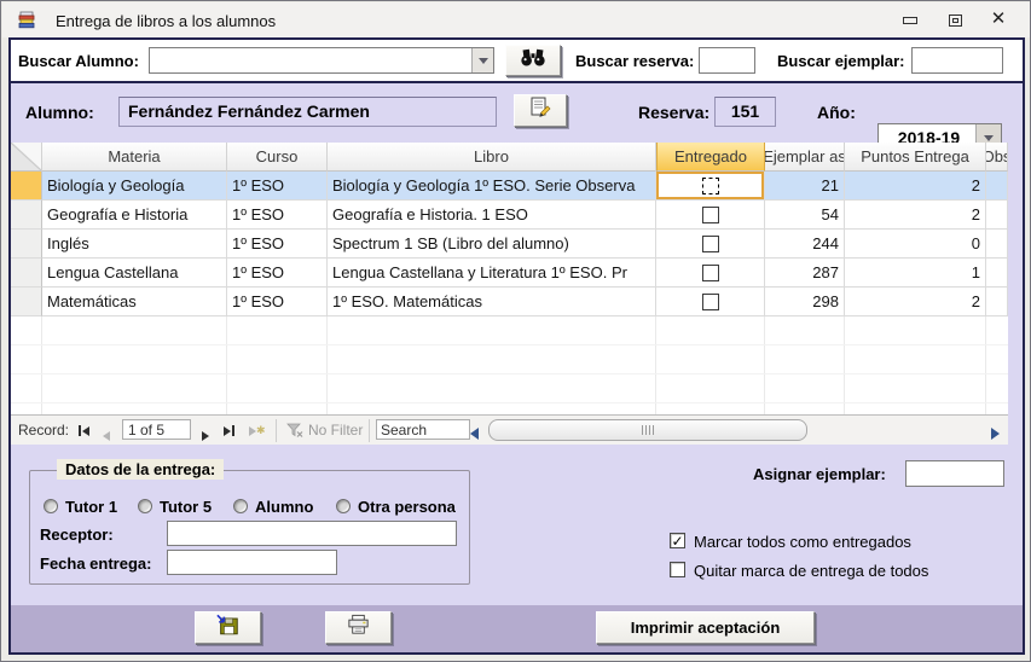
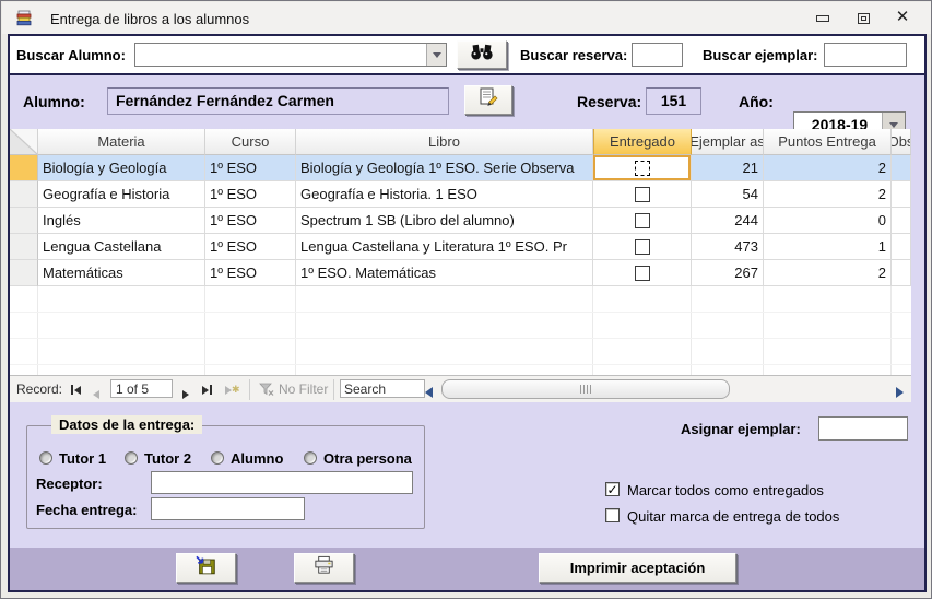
  Entrega de libros a los alumnos
  ✕
  Buscar Alumno:
  Buscar reserva:
  Buscar ejemplar:
  Alumno:
  Fernández Fernández Carmen
  Reserva:
  151
  Año:
  2018-19
  Materia
  Curso
  Libro
  Entregado
  Ejemplar as
  Puntos Entrega
  Obs
  Biología y Geología
  1º ESO
  Biología y Geología 1º ESO. Serie Observa
  21
  2
  Geografía e Historia
  1º ESO
  Geografía e Historia. 1 ESO
  54
  2
  Inglés
  1º ESO
  Spectrum 1 SB (Libro del alumno)
  244
  0
  Lengua Castellana
  1º ESO
  Lengua Castellana y Literatura 1º ESO. Pr
- 287
+ 473
  1
  Matemáticas
  1º ESO
  1º ESO. Matemáticas
- 298
+ 267
  2
  Record:
  1 of 5
  ✱
  No Filter
  Search
  Datos de la entrega:
  Tutor 1
- Tutor 5
+ Tutor 2
  Alumno
  Otra persona
  Receptor:
  Fecha entrega:
  Asignar ejemplar:
  ✓
  Marcar todos como entregados
  Quitar marca de entrega de todos
  Imprimir aceptación
